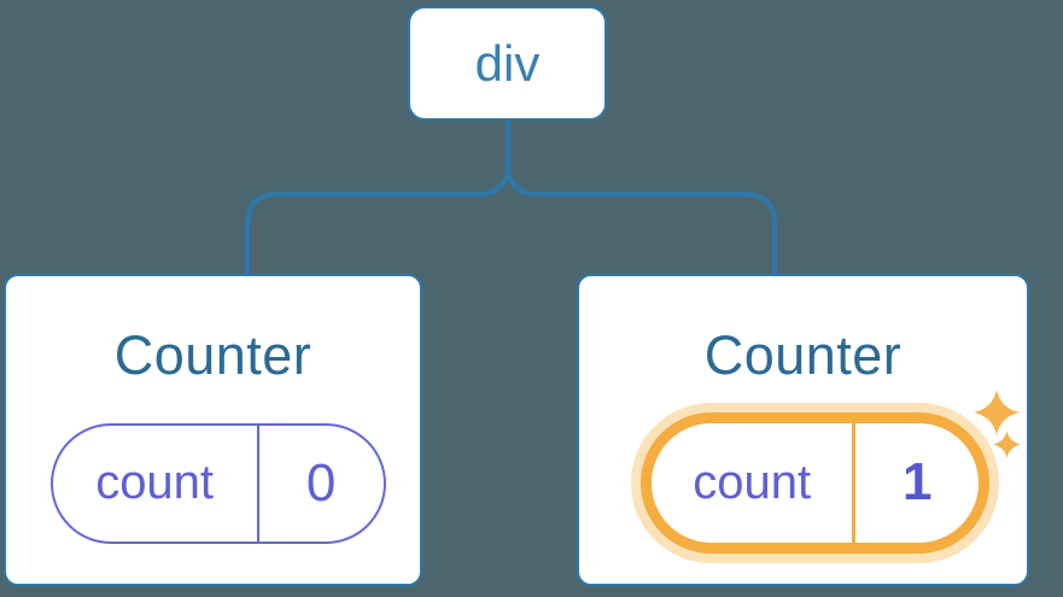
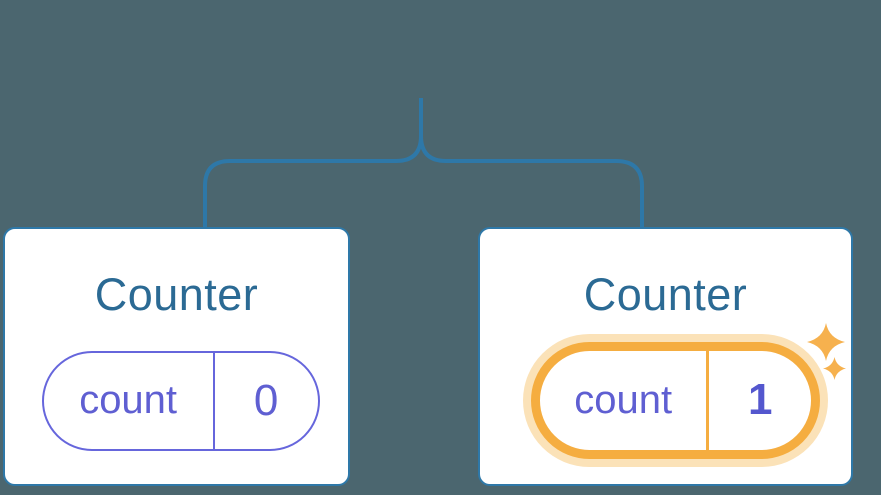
- div
  Counter
  count
  0
  Counter
  count
  1
